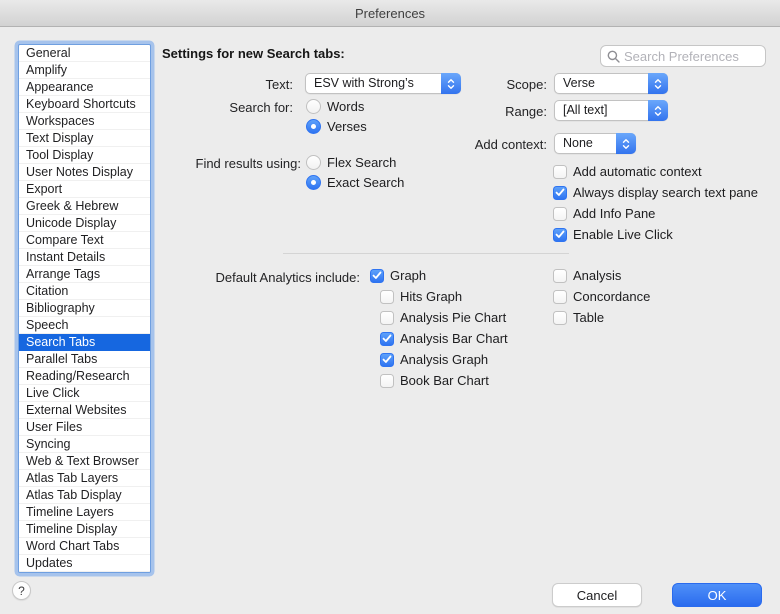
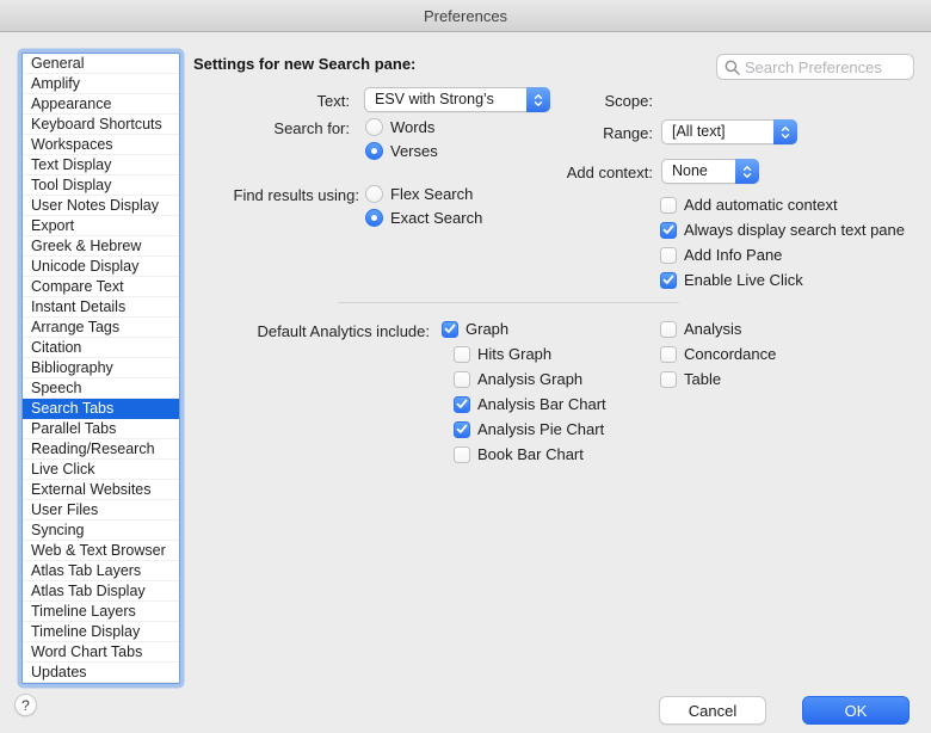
  Preferences
  General
  Amplify
  Appearance
  Keyboard Shortcuts
  Workspaces
  Text Display
  Tool Display
  User Notes Display
  Export
  Greek & Hebrew
  Unicode Display
  Compare Text
  Instant Details
  Arrange Tags
  Citation
  Bibliography
  Speech
  Search Tabs
  Parallel Tabs
  Reading/Research
  Live Click
  External Websites
  User Files
  Syncing
  Web & Text Browser
  Atlas Tab Layers
  Atlas Tab Display
  Timeline Layers
  Timeline Display
  Word Chart Tabs
  Updates
- Settings for new Search tabs:
+ Settings for new Search pane:
  Search Preferences
  Text:
  Search for:
  Find results using:
  ESV with Strong’s
  Words
  Verses
  Flex Search
  Exact Search
  Scope:
  Range:
  Add context:
- Verse
  [All text]
  None
  Add automatic context
  Always display search text pane
  Add Info Pane
  Enable Live Click
  Default Analytics include:
  Graph
  Hits Graph
- Analysis Pie Chart
+ Analysis Graph
  Analysis Bar Chart
- Analysis Graph
+ Analysis Pie Chart
  Book Bar Chart
  Analysis
  Concordance
  Table
  ?
  Cancel
  OK
